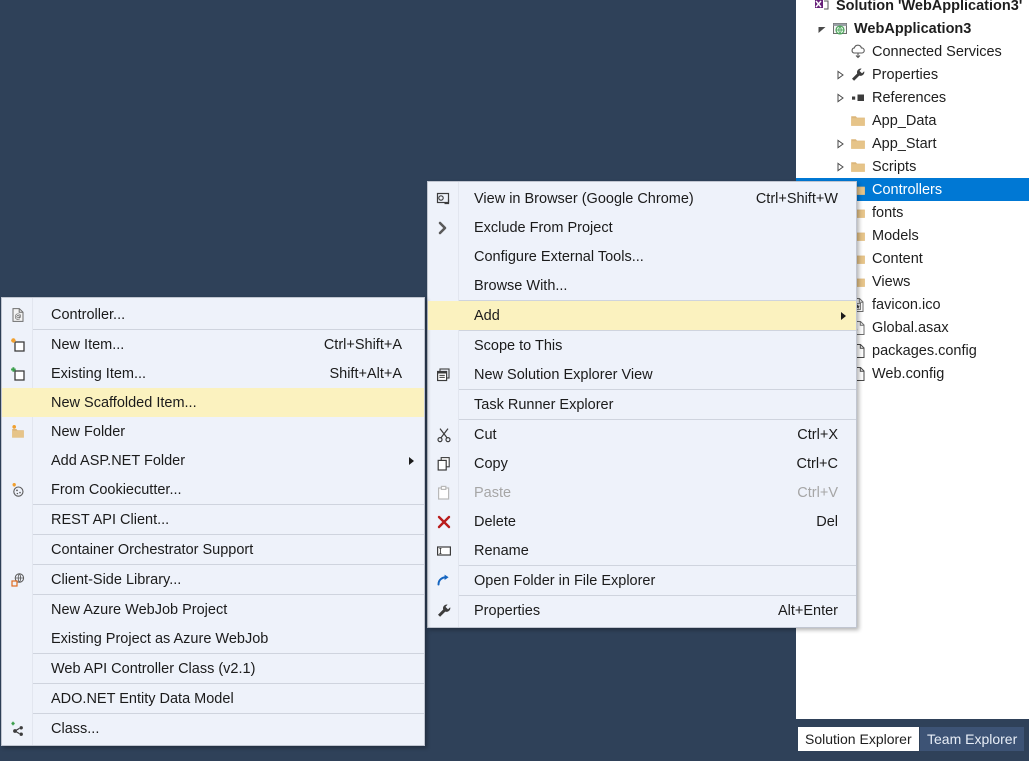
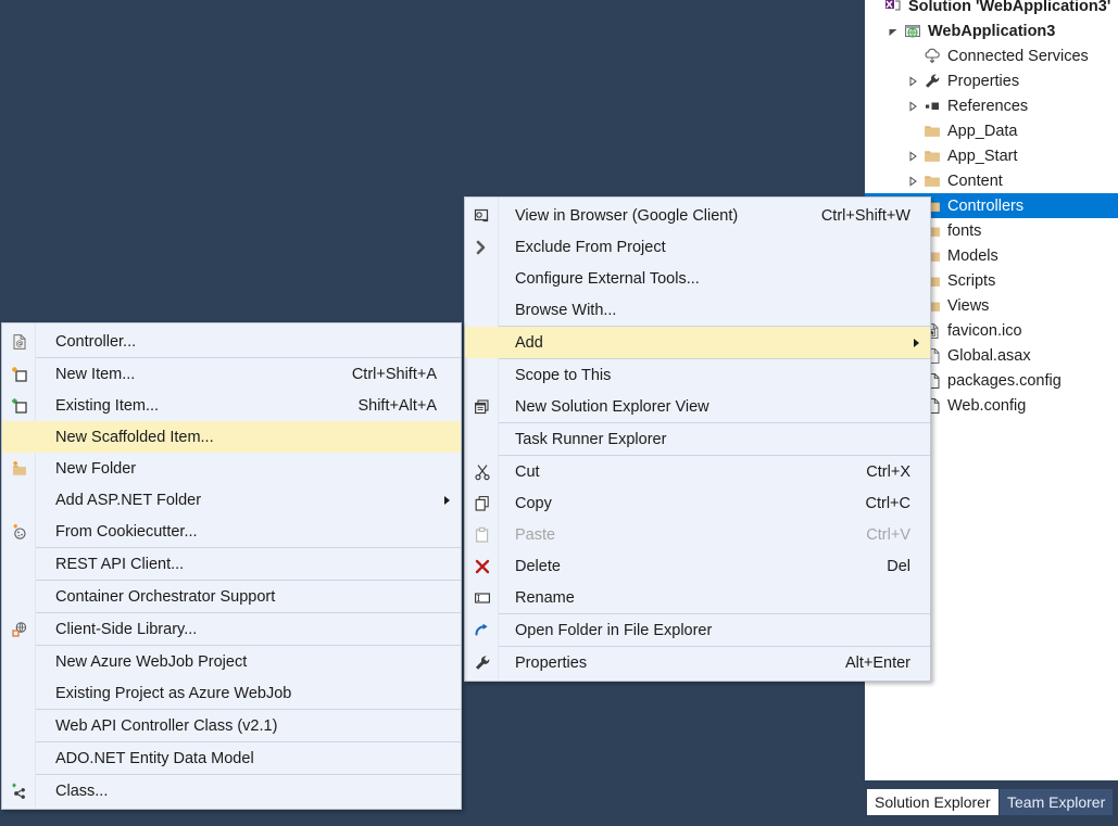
  Solution 'WebApplication3'
  WebApplication3
  Connected Services
  Properties
  References
  App_Data
  App_Start
- Scripts
+ Content
  Controllers
  fonts
  Models
- Content
+ Scripts
  Views
  favicon.ico
  Global.asax
  packages.config
  Web.config
  Solution Explorer
  Team Explorer
- View in Browser (Google Chrome)
+ View in Browser (Google Client)
  Ctrl+Shift+W
  Exclude From Project
  Configure External Tools...
  Browse With...
  Add
  Scope to This
  New Solution Explorer View
  Task Runner Explorer
  Cut
  Ctrl+X
  Copy
  Ctrl+C
  Paste
  Ctrl+V
  Delete
  Del
  Rename
  Open Folder in File Explorer
  Properties
  Alt+Enter
  @
  Controller...
  New Item...
  Ctrl+Shift+A
  Existing Item...
  Shift+Alt+A
  New Scaffolded Item...
  New Folder
  Add ASP.NET Folder
  From Cookiecutter...
  REST API Client...
  Container Orchestrator Support
  Client-Side Library...
  New Azure WebJob Project
  Existing Project as Azure WebJob
  Web API Controller Class (v2.1)
  ADO.NET Entity Data Model
  Class...
